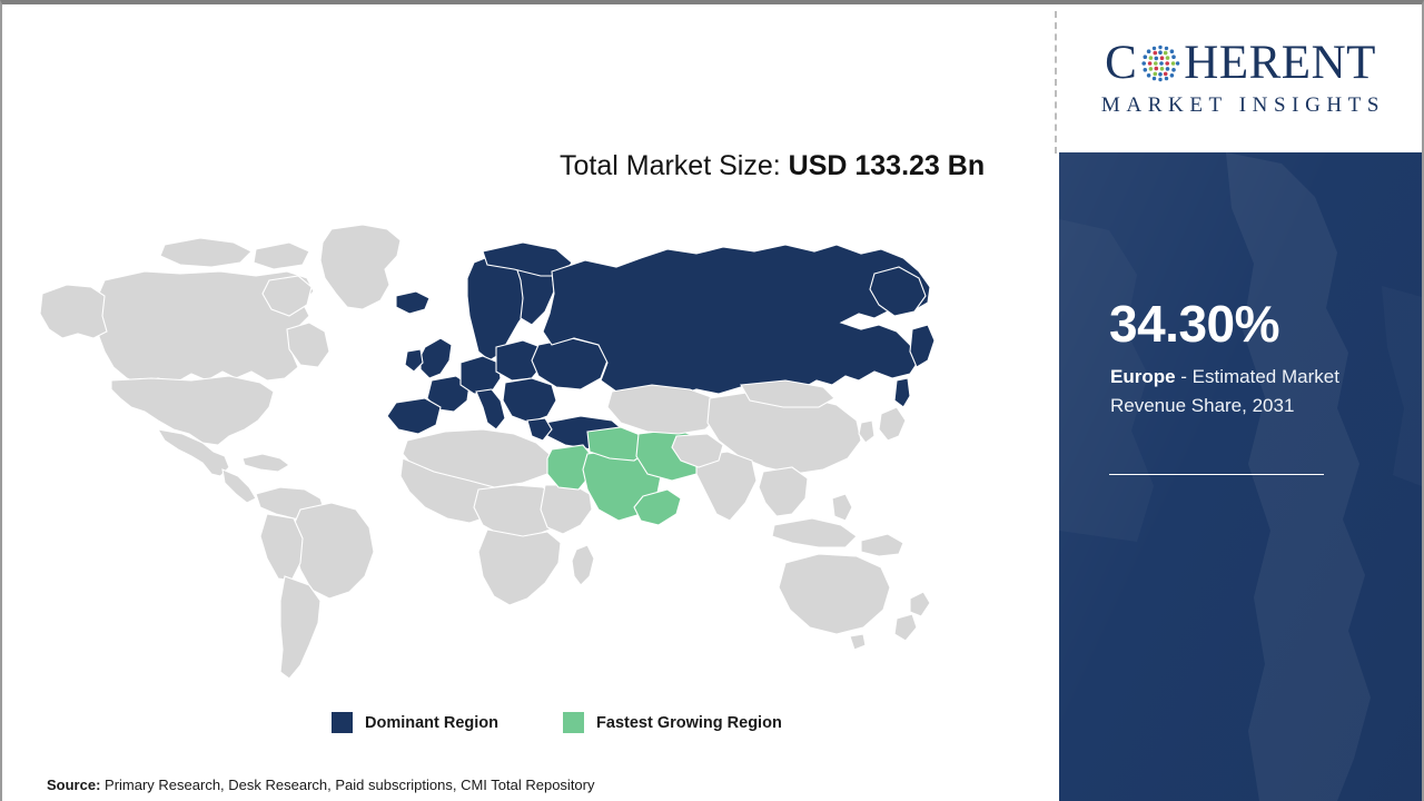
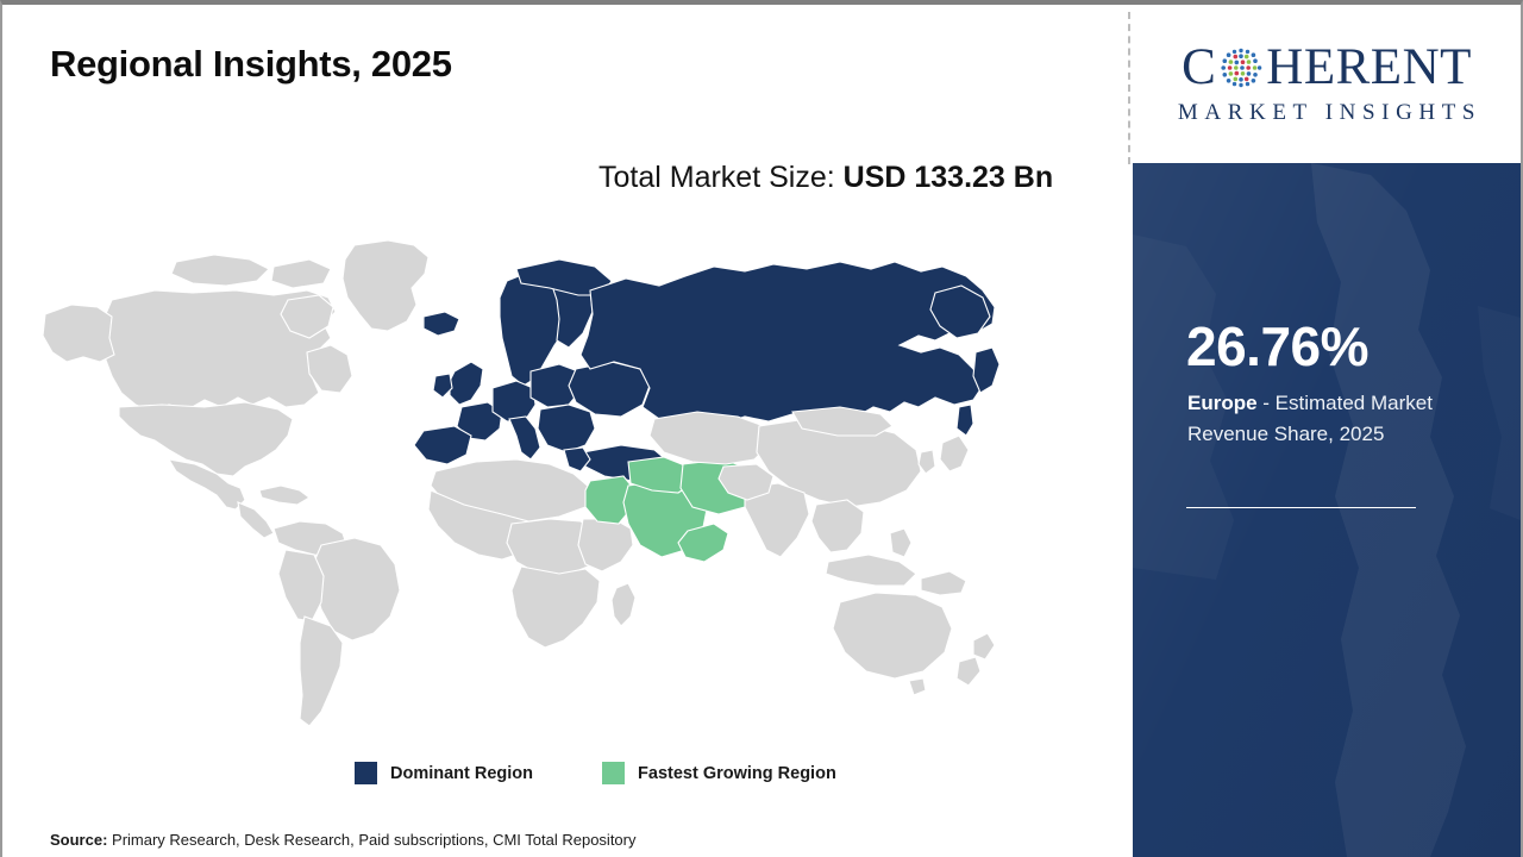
+ Regional Insights, 2025
  Total Market Size: USD 133.23 Bn
  Dominant Region
  Fastest Growing Region
  Source: Primary Research, Desk Research, Paid subscriptions, CMI Total Repository
  C
  HERENT
  MARKET INSIGHTS
- 34.30%
+ 26.76%
- Europe - Estimated Market Revenue Share, 2031
+ Europe - Estimated Market Revenue Share, 2025
